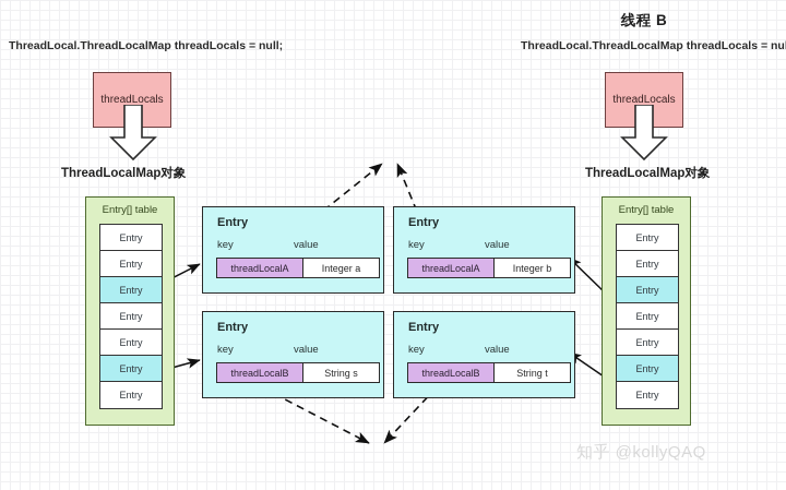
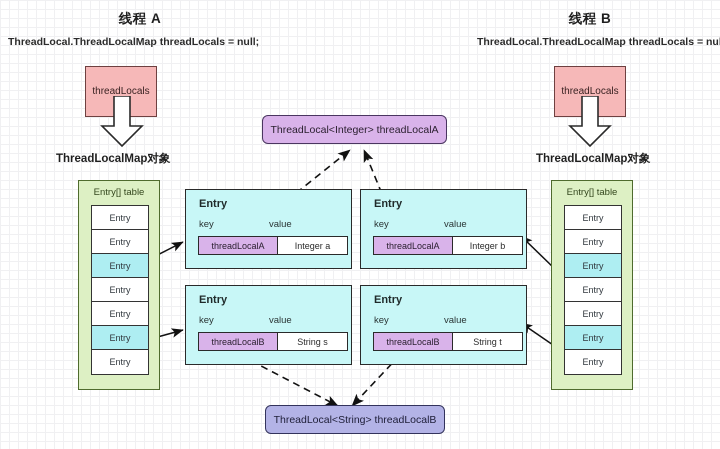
+ 线程 A
  ThreadLocal.ThreadLocalMap threadLocals = null;
  threadLocals
  ThreadLocalMap对象
  Entry[] table
  Entry
  Entry
  Entry
  Entry
  Entry
  Entry
  Entry
  线程 B
  ThreadLocal.ThreadLocalMap threadLocals = nu
  threadLocals
  ThreadLocalMap对象
  Entry[] table
  Entry
  Entry
  Entry
  Entry
  Entry
  Entry
  Entry
+ ThreadLocal<Integer> threadLocalA
+ ThreadLocal<String> threadLocalB
  Entry
  key
  value
  threadLocalA
  Integer a
  Entry
  key
  value
  threadLocalA
  Integer b
  Entry
  key
  value
  threadLocalB
  String s
  Entry
  key
  value
  threadLocalB
  String t
- 知乎 @kollyQAQ
